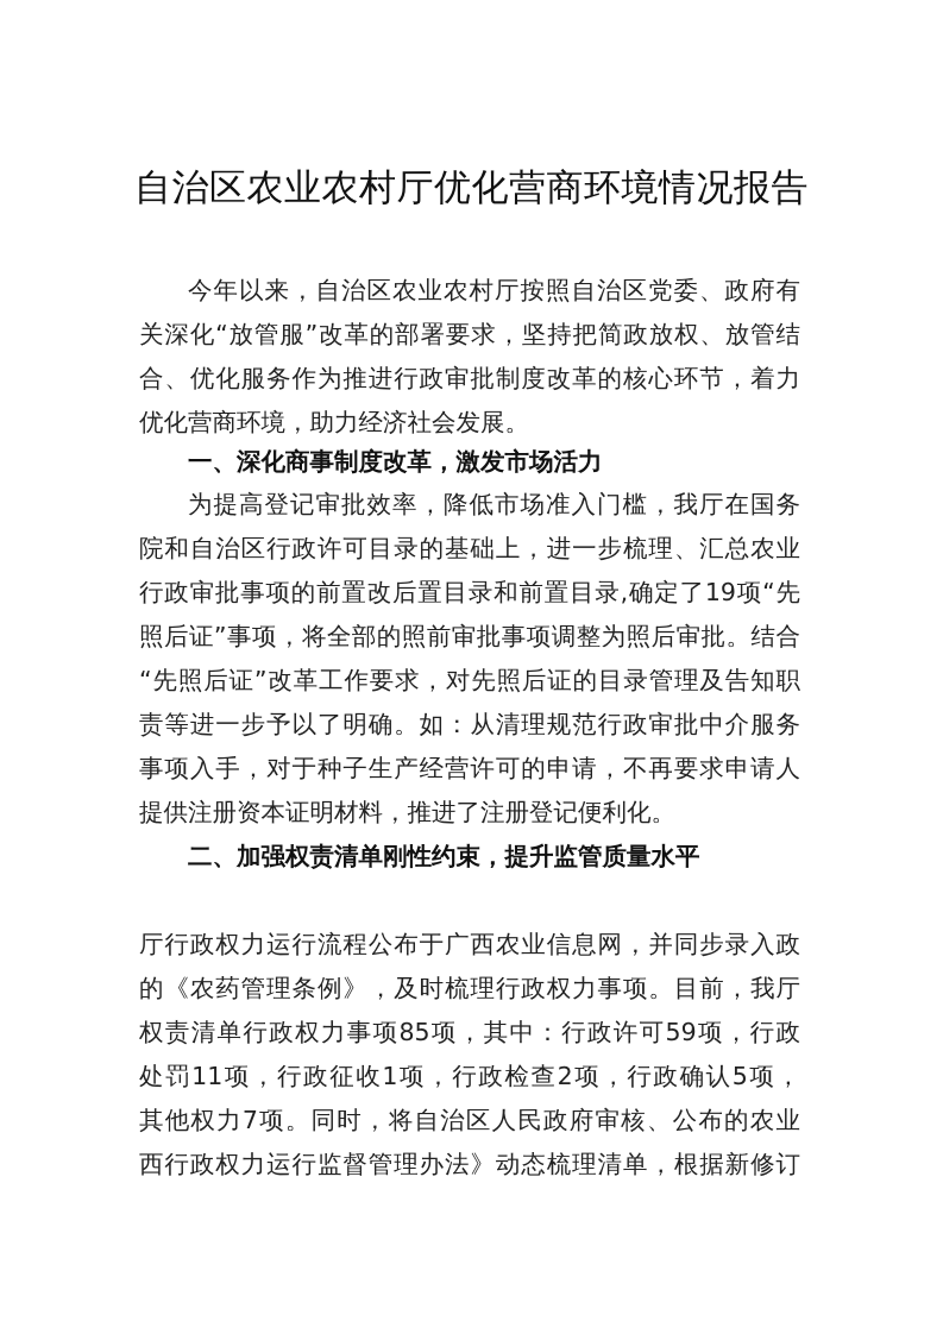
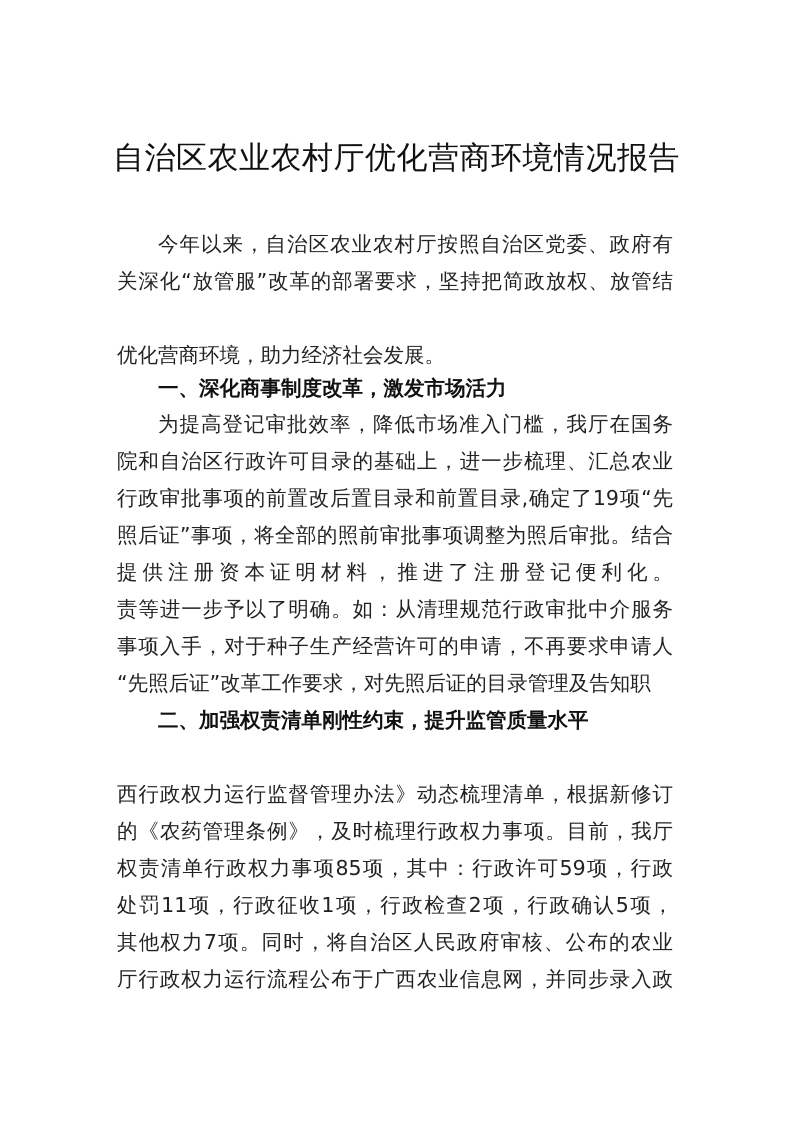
  自治区农业农村厅优化营商环境情况报告
  今年以来，自治区农业农村厅按照自治区党委、政府有
  关深化“放管服”改革的部署要求，坚持把简政放权、放管结
- 合、优化服务作为推进行政审批制度改革的核心环节，着力
  优化营商环境，助力经济社会发展。
  一、深化商事制度改革，激发市场活力
  为提高登记审批效率，降低市场准入门槛，我厅在国务
  院和自治区行政许可目录的基础上，进一步梳理、汇总农业
  行政审批事项的前置改后置目录和前置目录,确定了19项“先
  照后证”事项，将全部的照前审批事项调整为照后审批。结合
- “先照后证”改革工作要求，对先照后证的目录管理及告知职
+ 提供注册资本证明材料，推进了注册登记便利化。
  责等进一步予以了明确。如：从清理规范行政审批中介服务
  事项入手，对于种子生产经营许可的申请，不再要求申请人
- 提供注册资本证明材料，推进了注册登记便利化。
+ “先照后证”改革工作要求，对先照后证的目录管理及告知职
  二、加强权责清单刚性约束，提升监管质量水平
- 厅行政权力运行流程公布于广西农业信息网，并同步录入政
+ 西行政权力运行监督管理办法》动态梳理清单，根据新修订
  的《农药管理条例》，及时梳理行政权力事项。目前，我厅
  权责清单行政权力事项85项，其中：行政许可59项，行政
  处罚11项，行政征收1项，行政检查2项，行政确认5项，
  其他权力7项。同时，将自治区人民政府审核、公布的农业
- 西行政权力运行监督管理办法》动态梳理清单，根据新修订
+ 厅行政权力运行流程公布于广西农业信息网，并同步录入政
